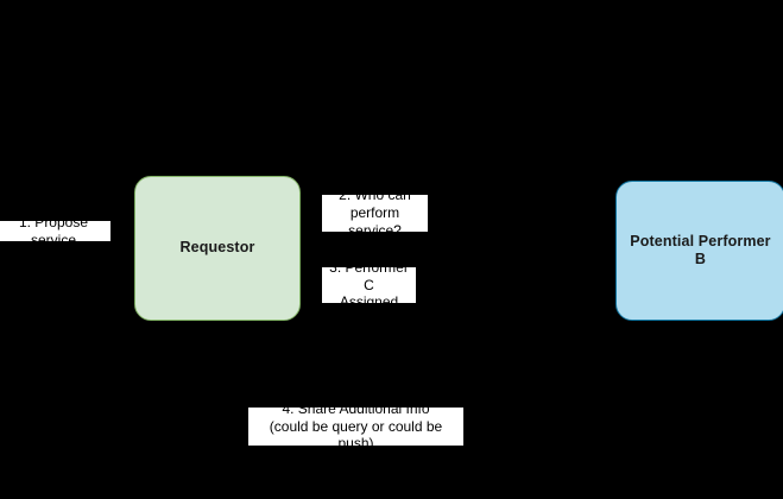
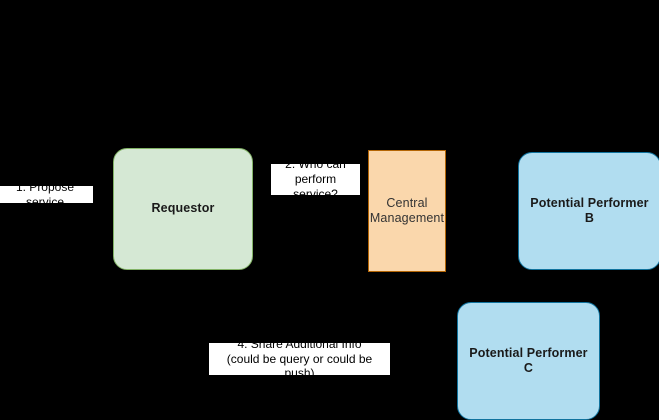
  Requestor
+ Central
+ Management
  Potential Performer B
+ Potential Performer C
  1. Propose service
  2. Who can
  perform service?
- 3. Performer C
- Assigned
  4. Share Additional Info
  (could be query or could be push)
